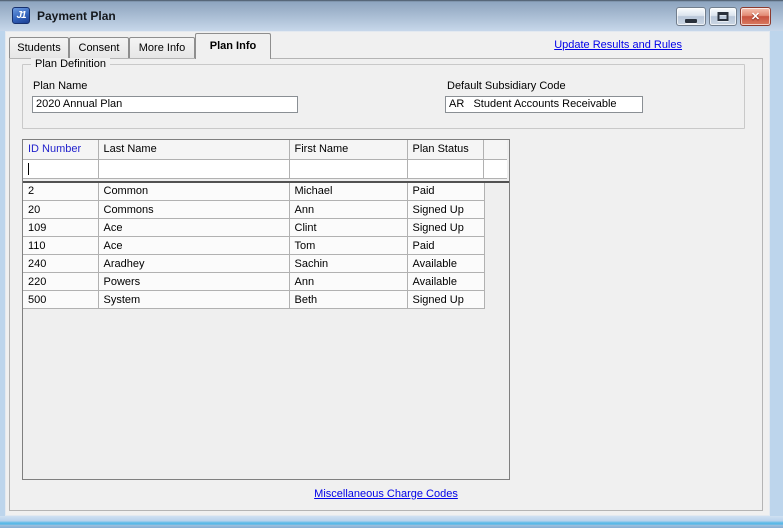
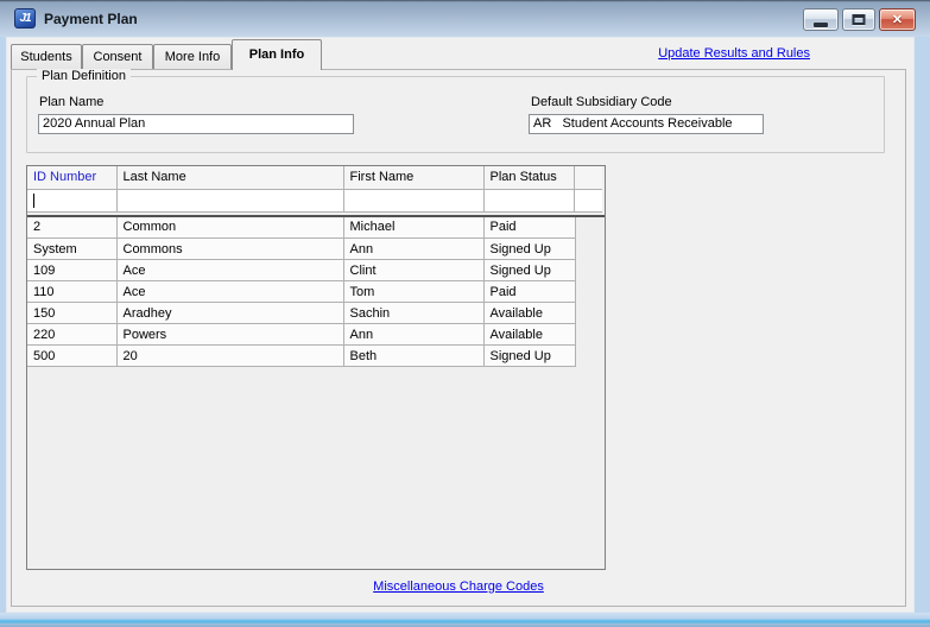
  J1
  Payment Plan
  ✕
  Students
  Consent
  More Info
  Plan Info
  Update Results and Rules
  Plan Definition
  Plan Name
  2020 Annual Plan
  Default Subsidiary Code
  AR Student Accounts Receivable
  ID Number	Last Name	First Name	Plan Status
  2	Common	Michael	Paid
- 20	Commons	Ann	Signed Up
+ System	Commons	Ann	Signed Up
  109	Ace	Clint	Signed Up
  110	Ace	Tom	Paid
- 240	Aradhey	Sachin	Available
+ 150	Aradhey	Sachin	Available
  220	Powers	Ann	Available
- 500	System	Beth	Signed Up
+ 500	20	Beth	Signed Up
  Miscellaneous Charge Codes
